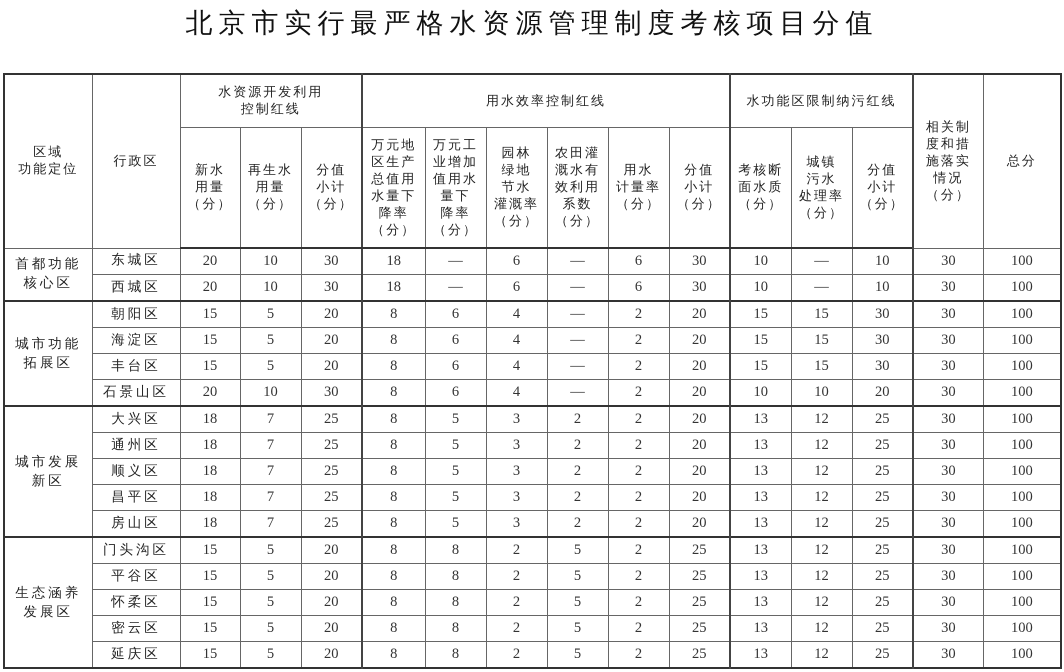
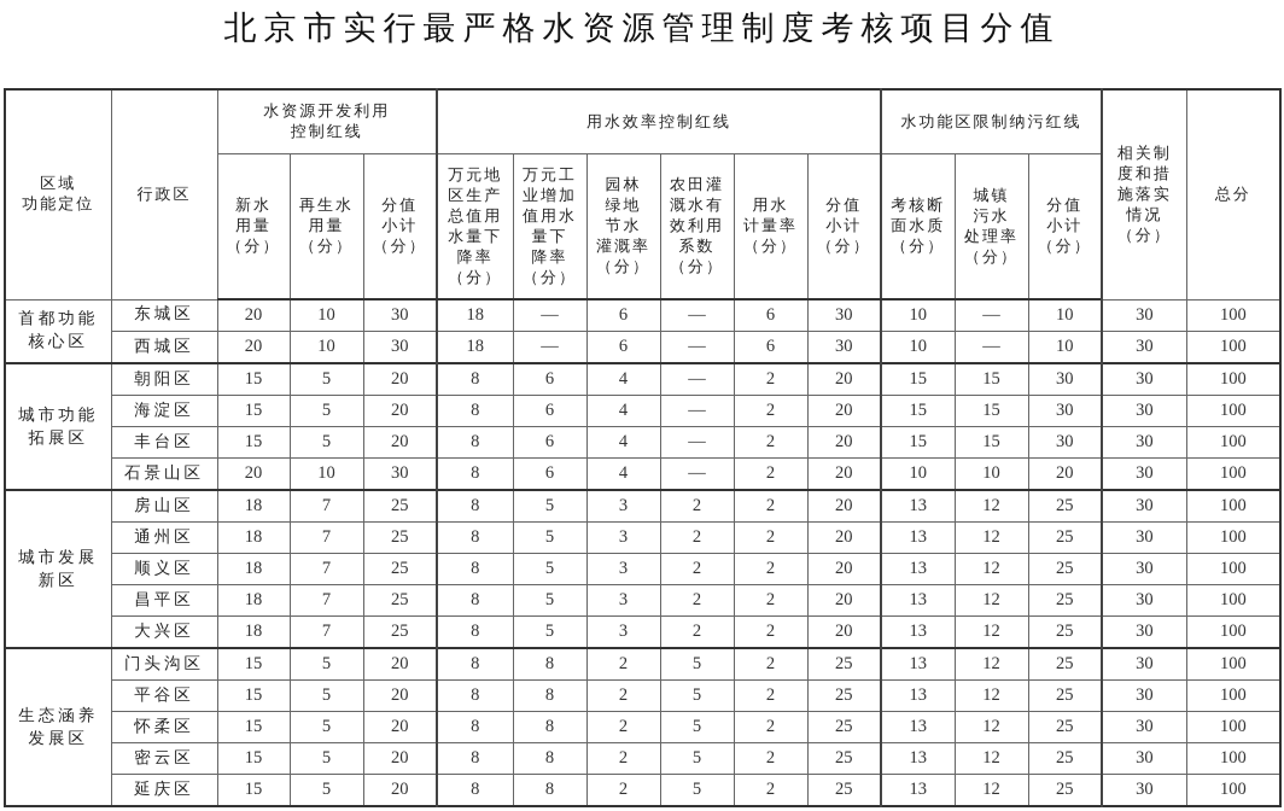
  北京市实行最严格水资源管理制度考核项目分值
  区域 功能定位	行政区	水资源开发利用 控制红线	用水效率控制红线	水功能区限制纳污红线	相关制 度和措 施落实 情况 （分）	总分
  新水 用量 （分）	再生水 用量 （分）	分值 小计 （分）	万元地 区生产 总值用 水量下 降率 （分）	万元工 业增加 值用水 量下 降率 （分）	园林 绿地 节水 灌溉率 （分）	农田灌 溉水有 效利用 系数 （分）	用水 计量率 （分）	分值 小计 （分）	考核断 面水质 （分）	城镇 污水 处理率 （分）	分值 小计 （分）
  首都功能 核心区	东城区	20	10	30	18	—	6	—	6	30	10	—	10	30	100
  西城区	20	10	30	18	—	6	—	6	30	10	—	10	30	100
  城市功能 拓展区	朝阳区	15	5	20	8	6	4	—	2	20	15	15	30	30	100
  海淀区	15	5	20	8	6	4	—	2	20	15	15	30	30	100
  丰台区	15	5	20	8	6	4	—	2	20	15	15	30	30	100
  石景山区	20	10	30	8	6	4	—	2	20	10	10	20	30	100
- 城市发展 新区	大兴区	18	7	25	8	5	3	2	2	20	13	12	25	30	100
+ 城市发展 新区	房山区	18	7	25	8	5	3	2	2	20	13	12	25	30	100
  通州区	18	7	25	8	5	3	2	2	20	13	12	25	30	100
  顺义区	18	7	25	8	5	3	2	2	20	13	12	25	30	100
  昌平区	18	7	25	8	5	3	2	2	20	13	12	25	30	100
- 房山区	18	7	25	8	5	3	2	2	20	13	12	25	30	100
+ 大兴区	18	7	25	8	5	3	2	2	20	13	12	25	30	100
  生态涵养 发展区	门头沟区	15	5	20	8	8	2	5	2	25	13	12	25	30	100
  平谷区	15	5	20	8	8	2	5	2	25	13	12	25	30	100
  怀柔区	15	5	20	8	8	2	5	2	25	13	12	25	30	100
  密云区	15	5	20	8	8	2	5	2	25	13	12	25	30	100
  延庆区	15	5	20	8	8	2	5	2	25	13	12	25	30	100
